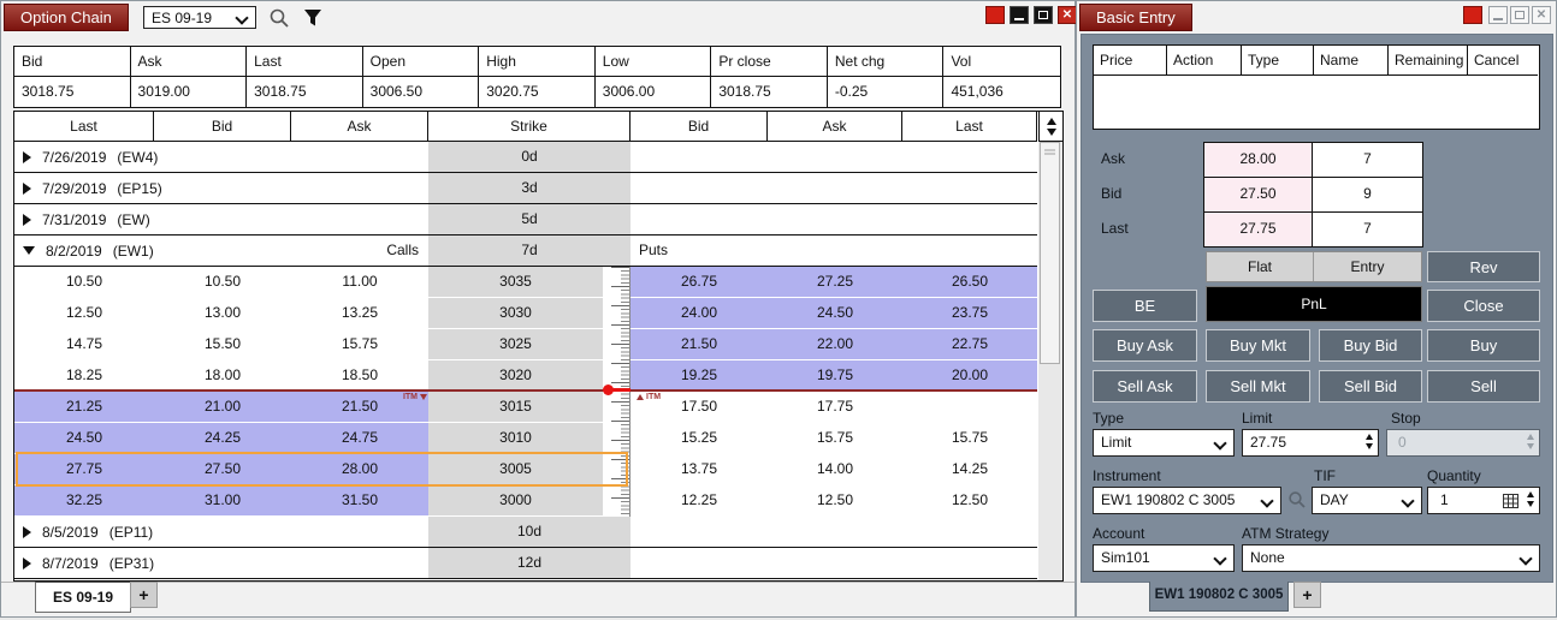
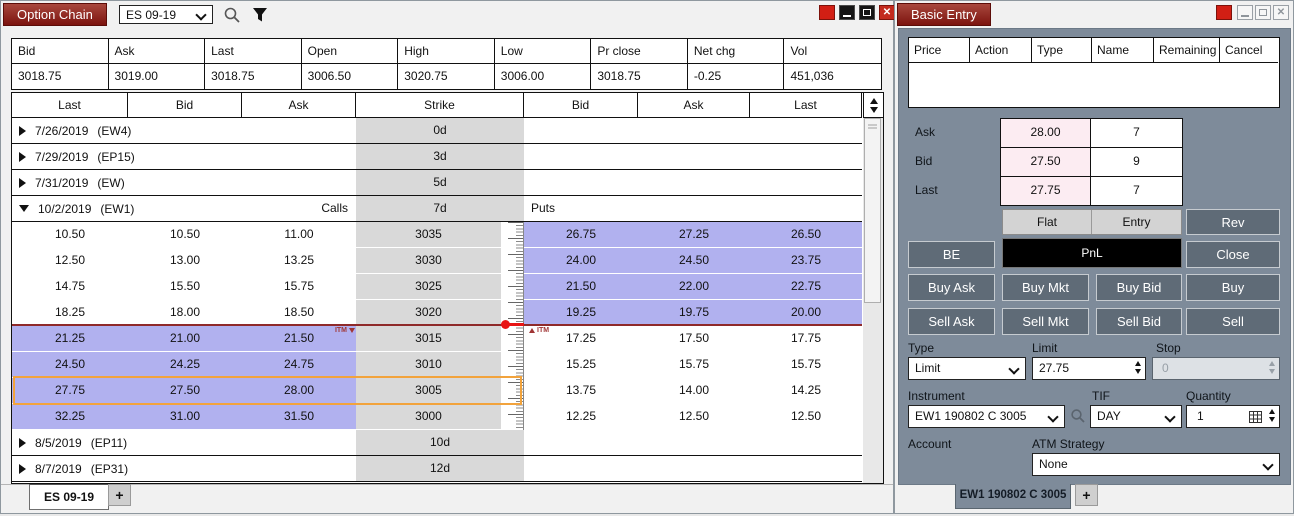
  Option Chain
  ES 09-19
  ✕
  Bid
  Ask
  Last
  Open
  High
  Low
  Pr close
  Net chg
  Vol
  3018.75
  3019.00
  3018.75
  3006.50
  3020.75
  3006.00
  3018.75
  -0.25
  451,036
  Last
  Bid
  Ask
  Strike
  Bid
  Ask
  Last
  7/26/2019
  (EW4)
  0d
  7/29/2019
  (EP15)
  3d
  7/31/2019
  (EW)
  5d
- 8/2/2019
+ 10/2/2019
  (EW1)
  Calls
  7d
  Puts
  10.50
  10.50
  11.00
  3035
  26.75
  27.25
  26.50
  12.50
  13.00
  13.25
  3030
  24.00
  24.50
  23.75
  14.75
  15.50
  15.75
  3025
  21.50
  22.00
  22.75
  18.25
  18.00
  18.50
  3020
  19.25
  19.75
  20.00
  21.25
  21.00
  21.50
  3015
+ 17.25
  17.50
  17.75
  24.50
  24.25
  24.75
  3010
  15.25
  15.75
  15.75
  27.75
  27.50
  28.00
  3005
  13.75
  14.00
  14.25
  32.25
  31.00
  31.50
  3000
  12.25
  12.50
  12.50
  8/5/2019
  (EP11)
  10d
  8/7/2019
  (EP31)
  12d
  ES 09-19
  +
  Basic Entry
  ✕
  Price
  Action
  Type
  Name
  Remaining
  Cancel
  Ask
  Bid
  Last
  28.00
  7
  27.50
  9
  27.75
  7
  Flat
  Entry
  Rev
  BE
  PnL
  Close
  Buy Ask
  Buy Mkt
  Buy Bid
  Buy
  Sell Ask
  Sell Mkt
  Sell Bid
  Sell
  Type
  Limit
  Stop
  Limit
  27.75
  0
  Instrument
  TIF
  Quantity
  EW1 190802 C 3005
  DAY
  1
  Account
  ATM Strategy
- Sim101
  None
  EW1 190802 C 3005
  +
